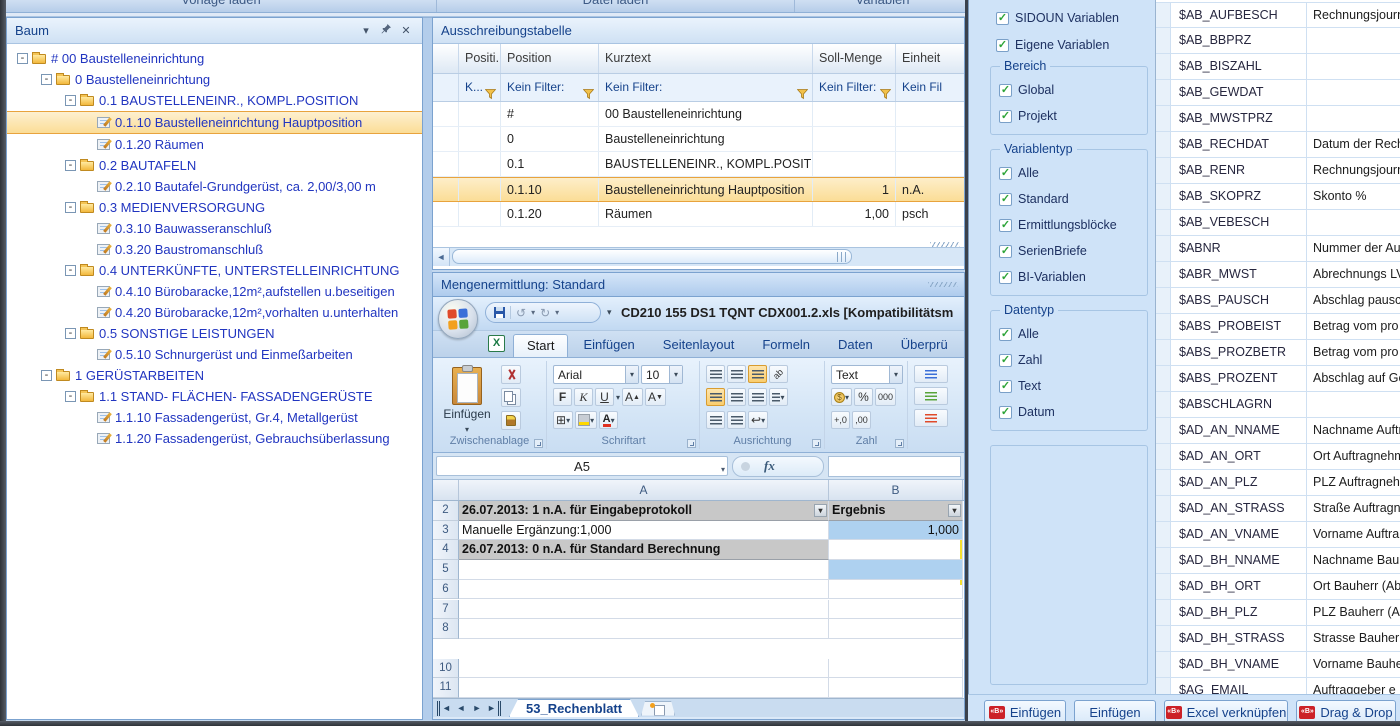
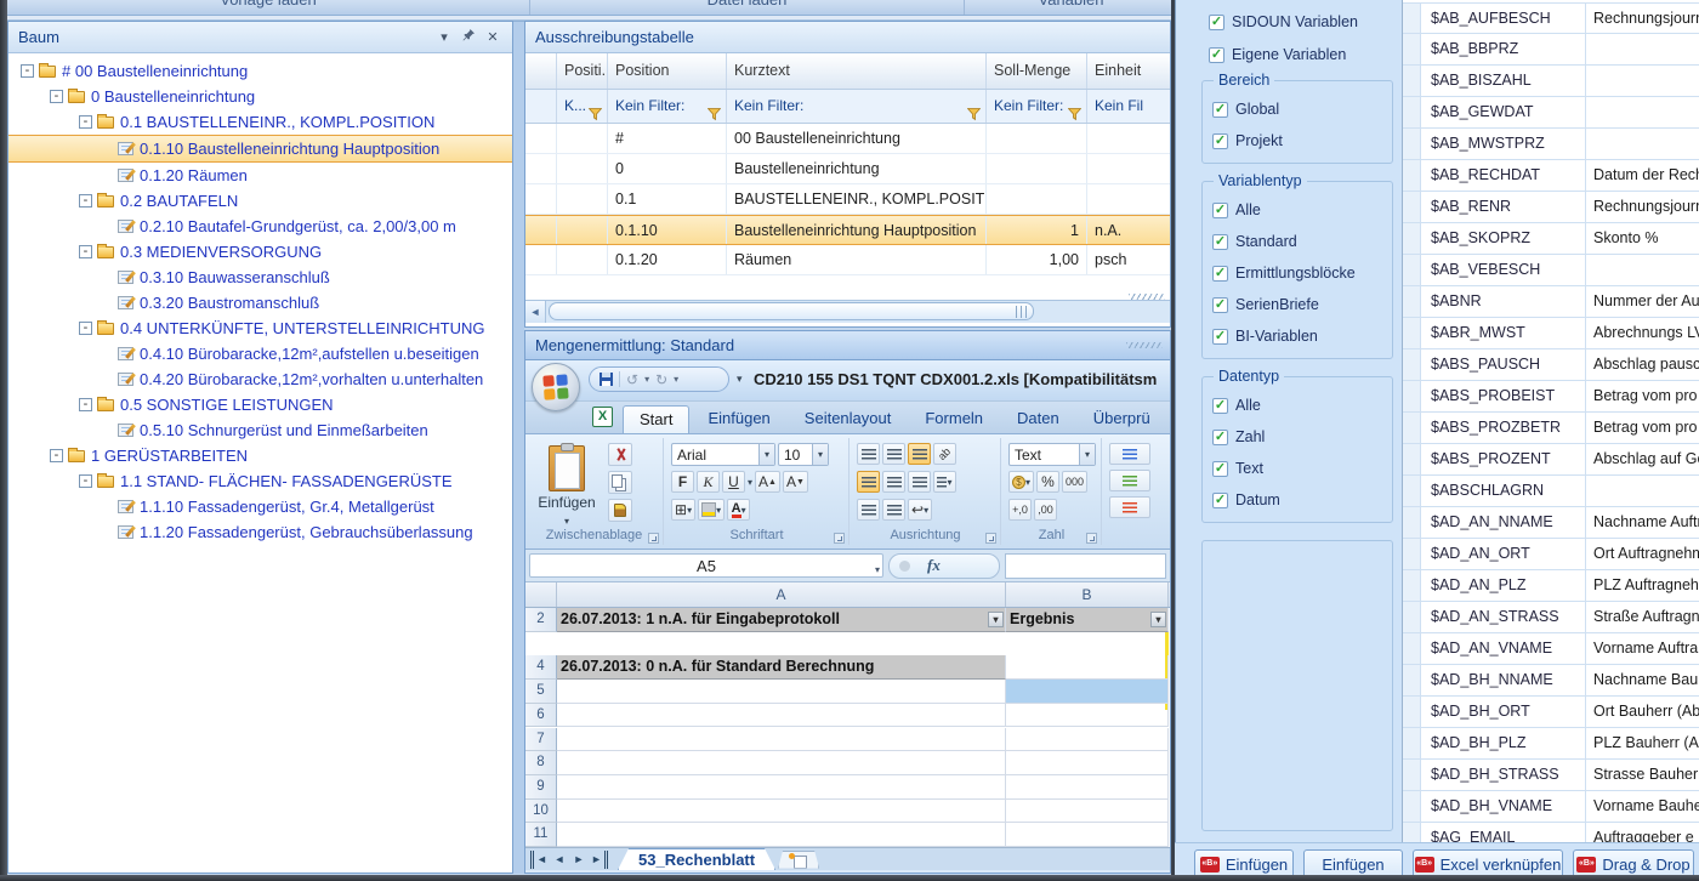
  Baum
  ▾
  ✕
  -
  # 00 Baustelleneinrichtung
  -
  0 Baustelleneinrichtung
  -
  0.1 BAUSTELLENEINR., KOMPL.POSITION
  0.1.10 Baustelleneinrichtung Hauptposition
  0.1.20 Räumen
  -
  0.2 BAUTAFELN
  0.2.10 Bautafel-Grundgerüst, ca. 2,00/3,00 m
  -
  0.3 MEDIENVERSORGUNG
  0.3.10 Bauwasseranschluß
  0.3.20 Baustromanschluß
  -
  0.4 UNTERKÜNFTE, UNTERSTELLEINRICHTUNG
  0.4.10 Bürobaracke,12m²,aufstellen u.beseitigen
  0.4.20 Bürobaracke,12m²,vorhalten u.unterhalten
  -
  0.5 SONSTIGE LEISTUNGEN
  0.5.10 Schnurgerüst und Einmeßarbeiten
  -
  1 GERÜSTARBEITEN
  -
  1.1 STAND- FLÄCHEN- FASSADENGERÜSTE
  1.1.10 Fassadengerüst, Gr.4, Metallgerüst
  1.1.20 Fassadengerüst, Gebrauchsüberlassung
  Ausschreibungstabelle
  Positi..
  Position
  Kurztext
  Soll-Menge
  Einheit
  K...
  Kein Filter:
  Kein Filter:
  Kein Filter:
  Kein Fil
  #
  00 Baustelleneinrichtung
  0
  Baustelleneinrichtung
  0.1
  BAUSTELLENEINR., KOMPL.POSIT
  0.1.10
  Baustelleneinrichtung Hauptposition
  1
  n.A.
  0.1.20
  Räumen
  1,00
  psch
  ◄
  Mengenermittlung: Standard
  ↺
  ▾
  ↻
  ▾
  ▾
  CD210 155 DS1 TQNT CDX001.2.xls [Kompatibilitätsm
  X
  Start
  Einfügen
  Seitenlayout
  Formeln
  Daten
  Überprü
  Einfügen
  ▾
  Zwischenablage
  Arial
  ▾
  10
  ▾
  F
  K
  U
  ▾
  A
  A
  ⊞
  ▾
  ▾
  A
  ▾
  Schriftart
  ▾
  ↩
  ▾
  Ausrichtung
  Text
  ▾
  $
  ▾
  %
  000
  +,0
  ,00
  Zahl
  A5
  ▾
  fx
  A
  B
  2
  26.07.2013: 1 n.A. für Eingabeprotokoll
  ▾
  Ergebnis
  ▾
- 3
- Manuelle Ergänzung:1,000
- 1,000
  4
  26.07.2013: 0 n.A. für Standard Berechnung
  5
  6
  7
  8
+ 9
  10
  11
  ◄
  ◄
  ►
  ►
  53_Rechenblatt
  ✓
  SIDOUN Variablen
  ✓
  Eigene Variablen
  Bereich
  ✓
  Global
  ✓
  Projekt
  Variablentyp
  ✓
  Alle
  ✓
  Standard
  ✓
  Ermittlungsblöcke
  ✓
  SerienBriefe
  ✓
  BI-Variablen
  Datentyp
  ✓
  Alle
  ✓
  Zahl
  ✓
  Text
  ✓
  Datum
  $AB_AUFBESCH
  Rechnungsjour
  $AB_BBPRZ
  $AB_BISZAHL
  $AB_GEWDAT
  $AB_MWSTPRZ
  $AB_RECHDAT
  Datum der Rec
  $AB_RENR
  Rechnungsjour
  $AB_SKOPRZ
  Skonto %
  $AB_VEBESCH
  $ABNR
  Nummer der Au
  $ABR_MWST
  Abrechnungs L
  $ABS_PAUSCH
  Abschlag pausc
  $ABS_PROBEIST
  Betrag vom pro
  $ABS_PROZBETR
  Betrag vom pro
  $ABS_PROZENT
  Abschlag auf G
  $ABSCHLAGRN
  $AD_AN_NNAME
  Nachname Auft
  $AD_AN_ORT
  Ort Auftragneh
  $AD_AN_PLZ
  PLZ Auftragneh
  $AD_AN_STRASS
  Straße Auftragn
  $AD_AN_VNAME
  Vorname Auftra
  $AD_BH_NNAME
  Nachname Bau
  $AD_BH_ORT
  Ort Bauherr (Ab
  $AD_BH_PLZ
  PLZ Bauherr (A
  $AD_BH_STRASS
  Strasse Bauher
  $AD_BH_VNAME
  Vorname Bauhe
  $AG_EMAIL
  Auftraggeber e
  Einfügen
  Einfügen
  Excel verknüpfen
  Drag & Drop
